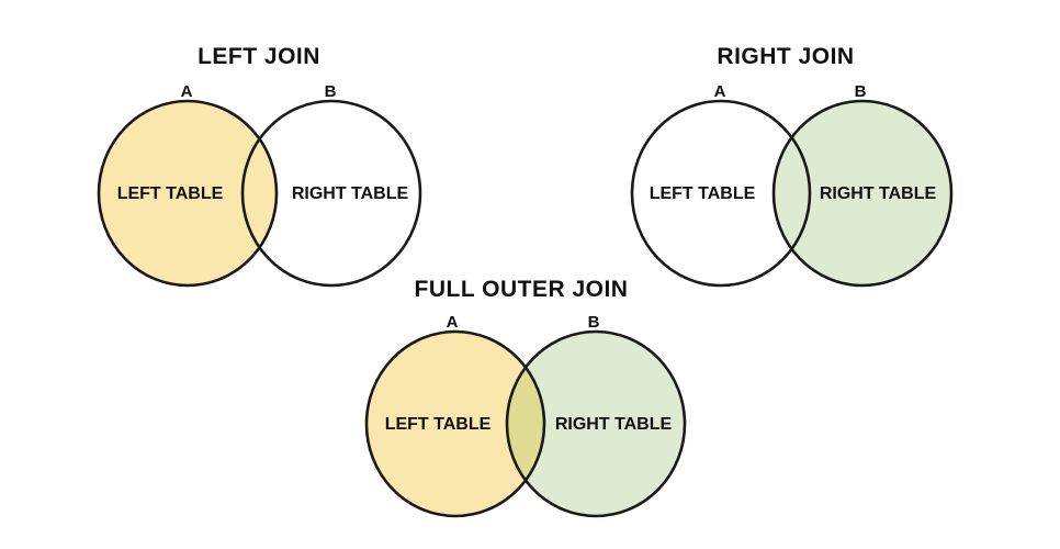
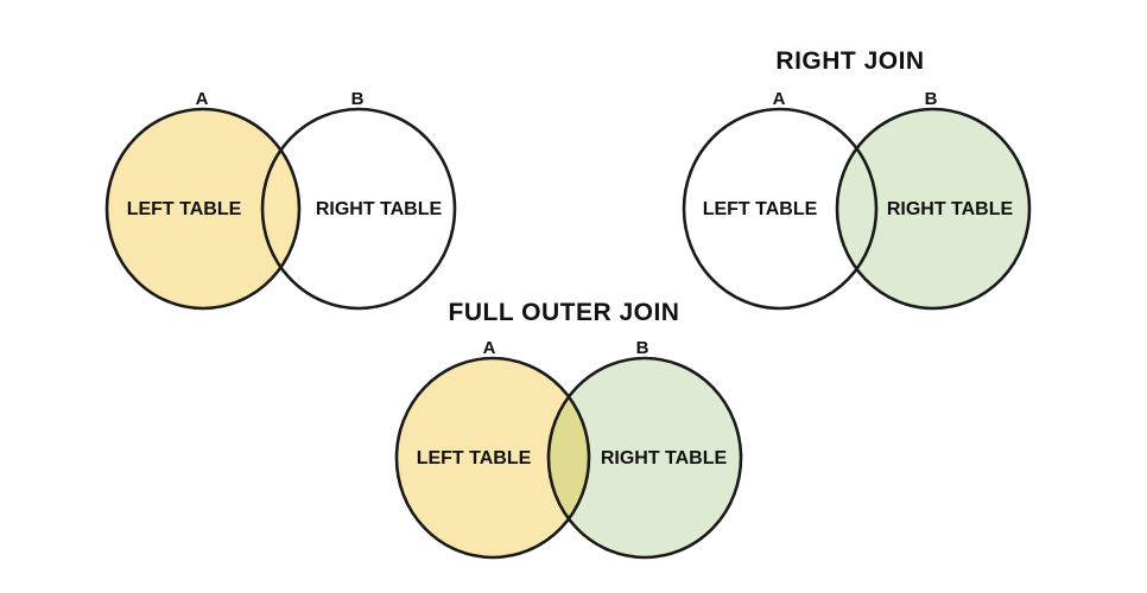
- LEFT JOIN
  A
  B
  LEFT TABLE
  RIGHT TABLE
  RIGHT JOIN
  A
  B
  LEFT TABLE
  RIGHT TABLE
  FULL OUTER JOIN
  A
  B
  LEFT TABLE
  RIGHT TABLE
